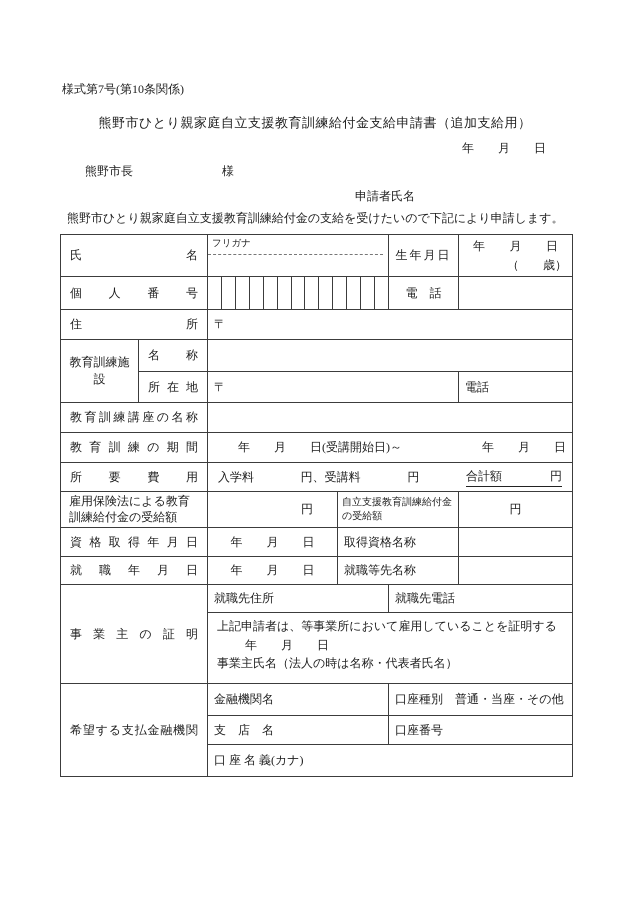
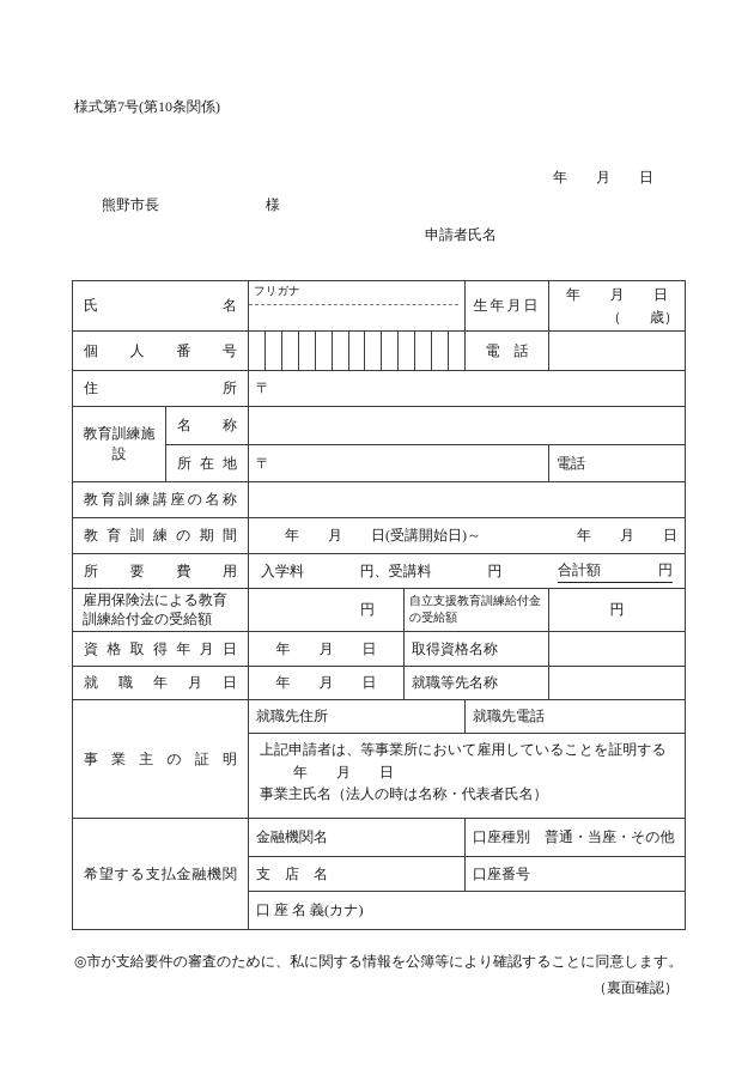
  様式第7号(第10条関係)
- 熊野市ひとり親家庭自立支援教育訓練給付金支給申請書（追加支給用）
  年 月 日
  熊野市長
  様
  申請者氏名
- 熊野市ひとり親家庭自立支援教育訓練給付金の支給を受けたいので下記により申請します。
  氏名	フリガナ	生年月日	年 月 日 （ 歳）
  個人番号		電 話
  住所	〒
  教育訓練施設	名称
  所在地	〒	電話
  教育訓練講座の名称
  教育訓練の期間	年 月 日(受講開始日)～ 年 月 日
  所要費用	入学料 円、受講料 円 合計額 円
  雇用保険法による教育訓練給付金の受給額	円	自立支援教育訓練給付金の受給額	円
  資格取得年月日	年 月 日	取得資格名称
  就職年月日	年 月 日	就職等先名称
  事業主の証明	就職先住所	就職先電話
  上記申請者は、等事業所において雇用していることを証明する 年 月 日 事業主氏名（法人の時は名称・代表者氏名）
  希望する支払金融機関	金融機関名	口座種別 普通・当座・その他
  支 店 名	口座番号
  口 座 名 義(カナ)
+ ◎市が支給要件の審査のために、私に関する情報を公簿等により確認することに同意します。
+ （裏面確認）
